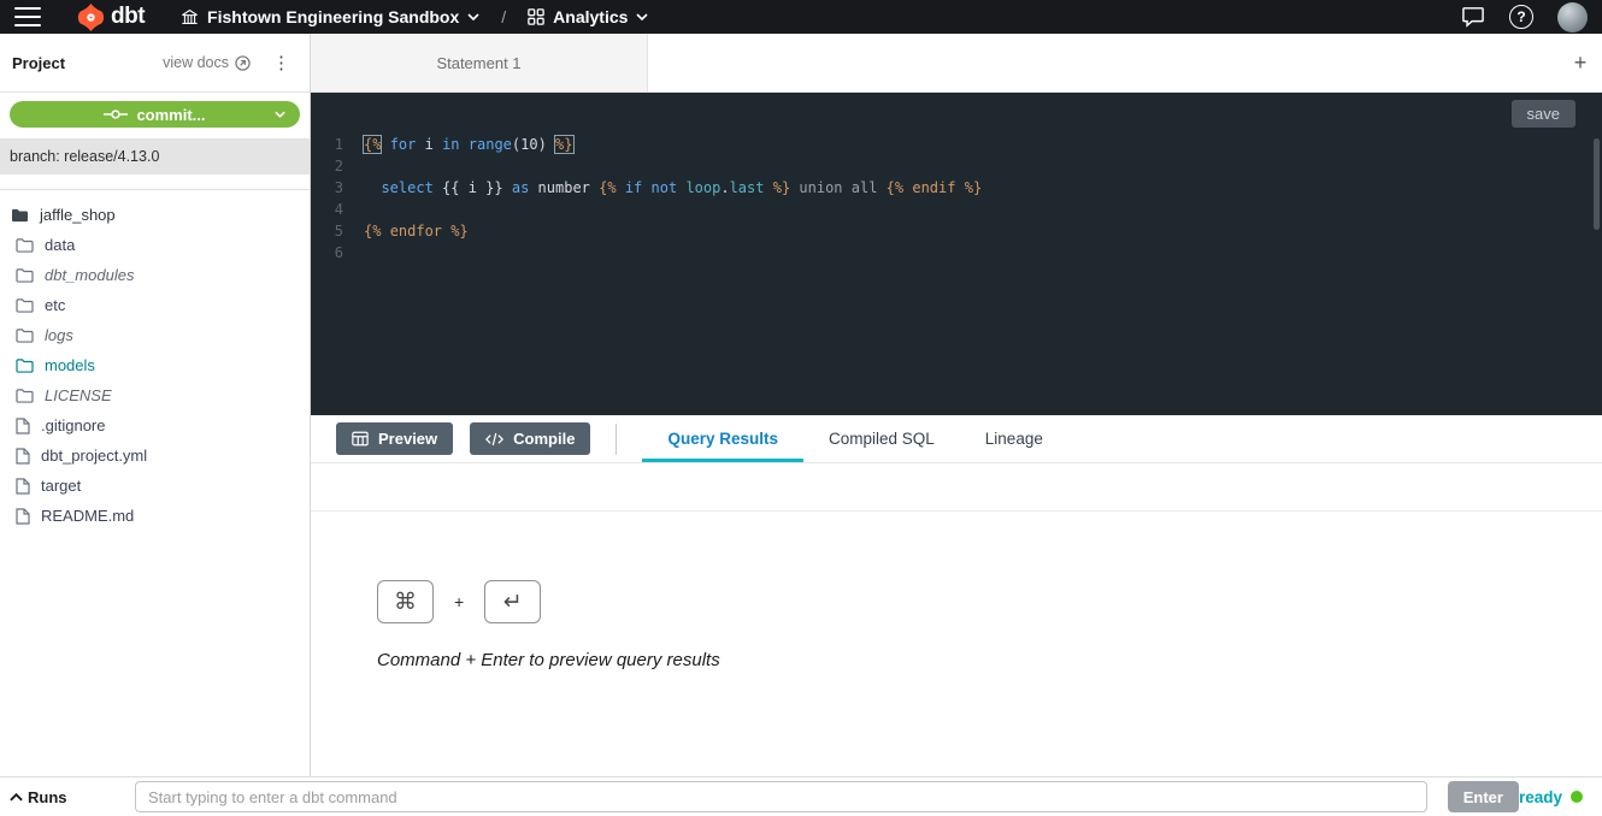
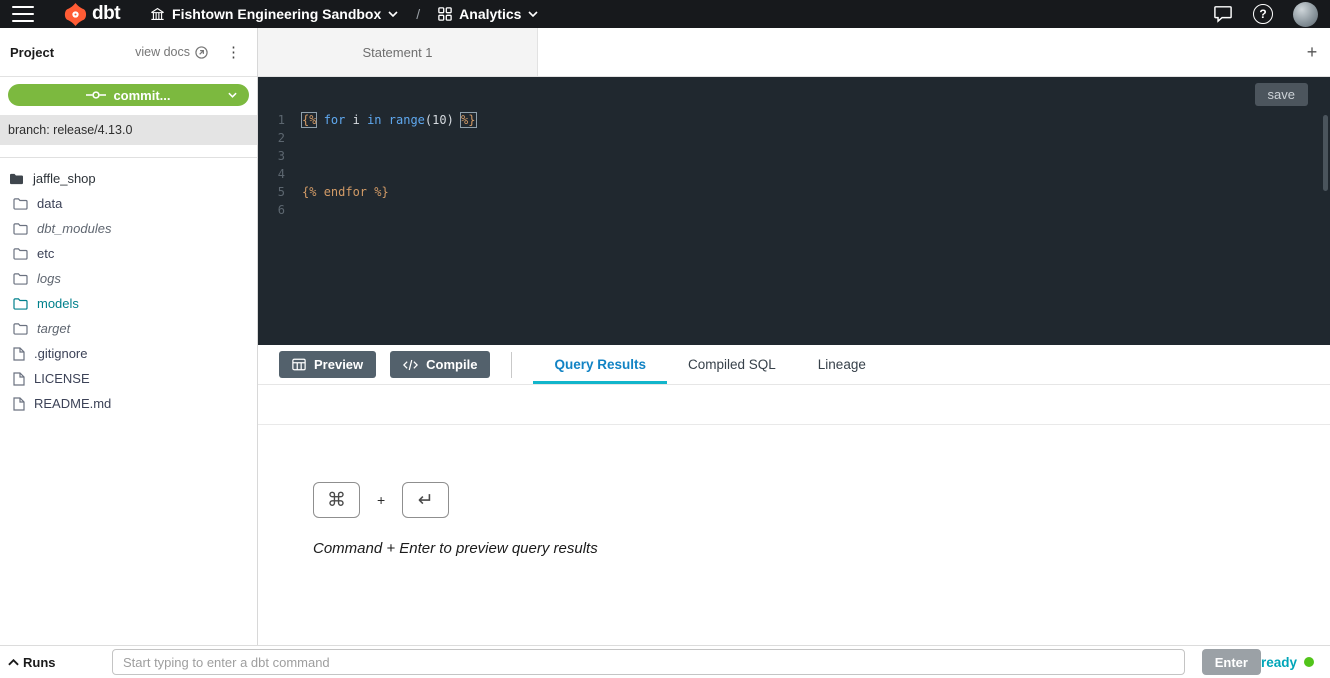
  dbt
  Fishtown Engineering Sandbox
  /
  Analytics
  ?
  Project
  view docs
  ⋮
  commit...
  branch: release/4.13.0
  jaffle_shop
  data
  dbt_modules
  etc
  logs
  models
- LICENSE
+ target
  .gitignore
- dbt_project.yml
- target
+ LICENSE
  README.md
  Statement 1
  +
  save
  1
  {% for i in range(10) %}
  2
  3
- select {{ i }} as number {% if not loop.last %} union all {% endif %}
  4
  5
  {% endfor %}
  6
  Preview
  Compile
  Query Results
  Compiled SQL
  Lineage
  ⌘
  +
  ↵
  Command + Enter to preview query results
  Runs
  Start typing to enter a dbt command
  Enter
  ready
